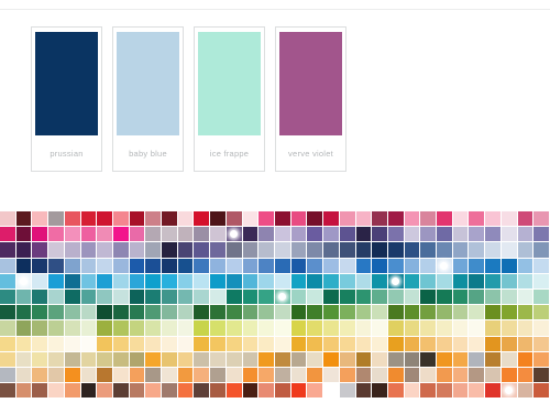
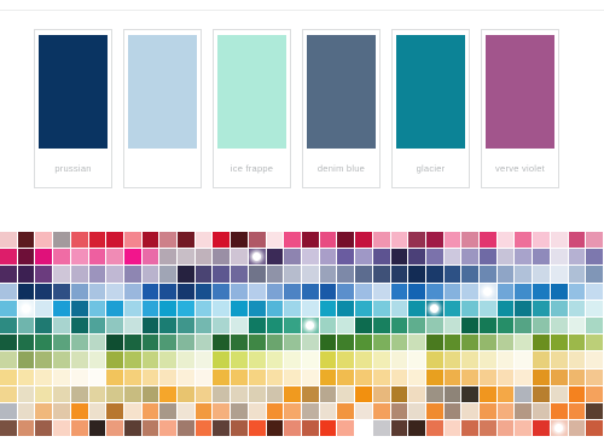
  prussian
- baby blue
  ice frappe
+ denim blue
+ glacier
  verve violet
